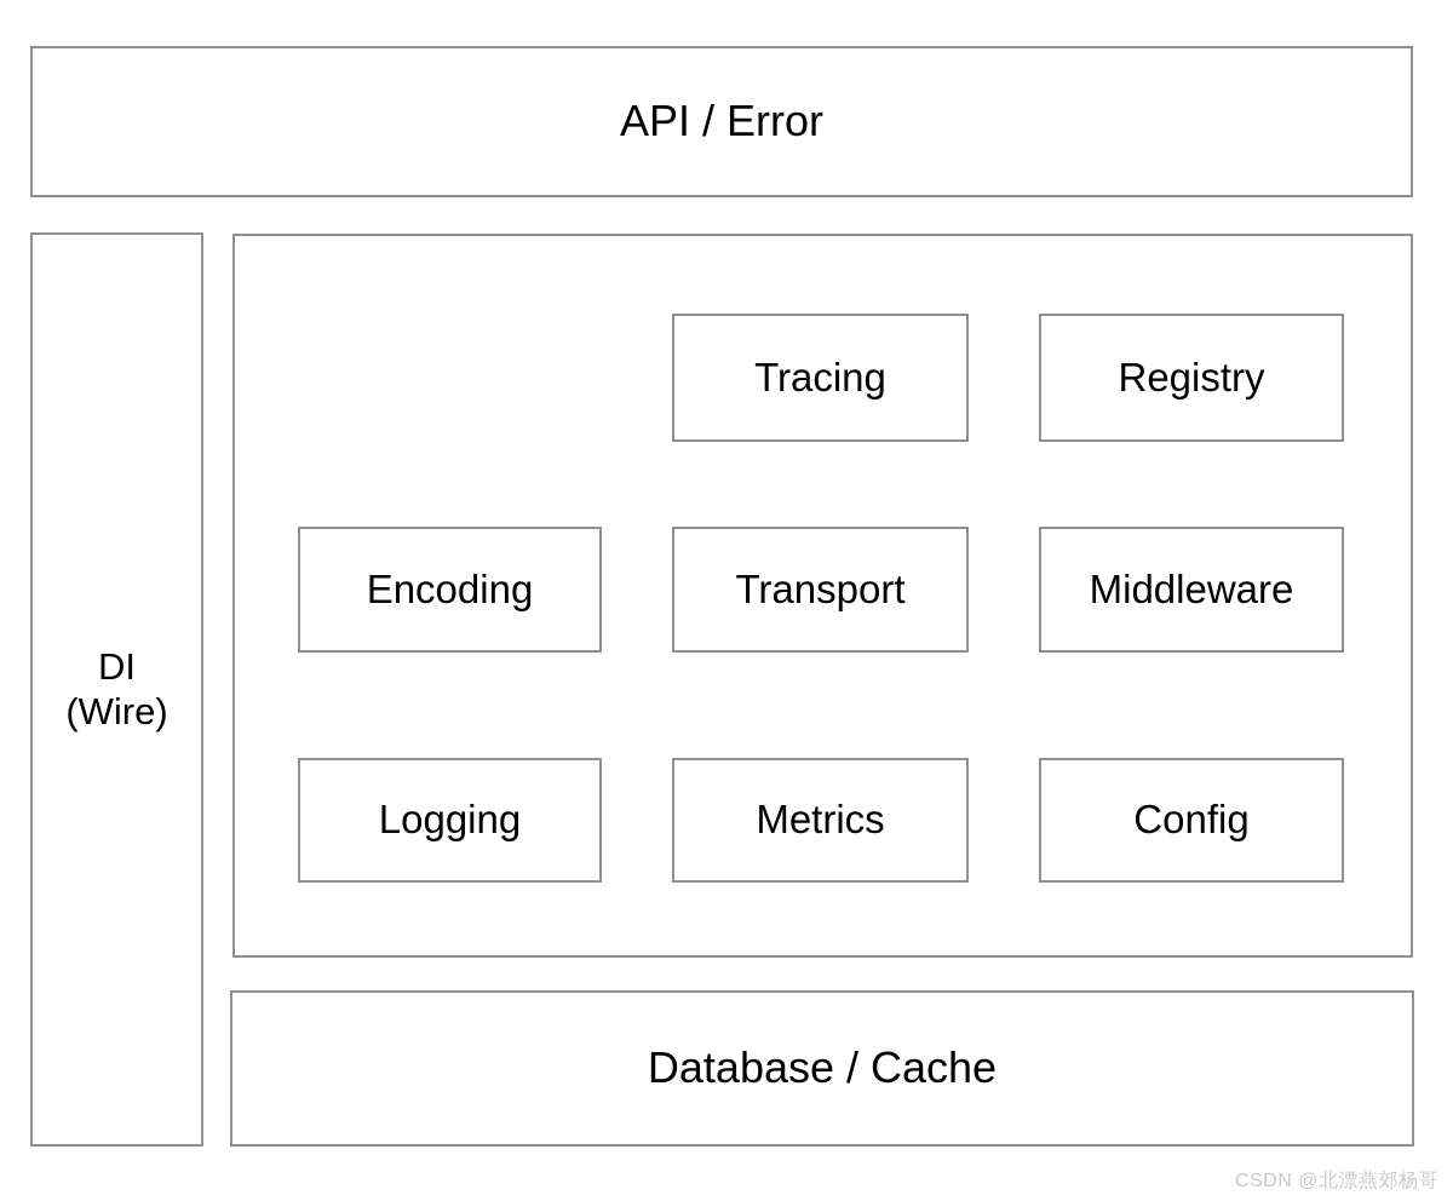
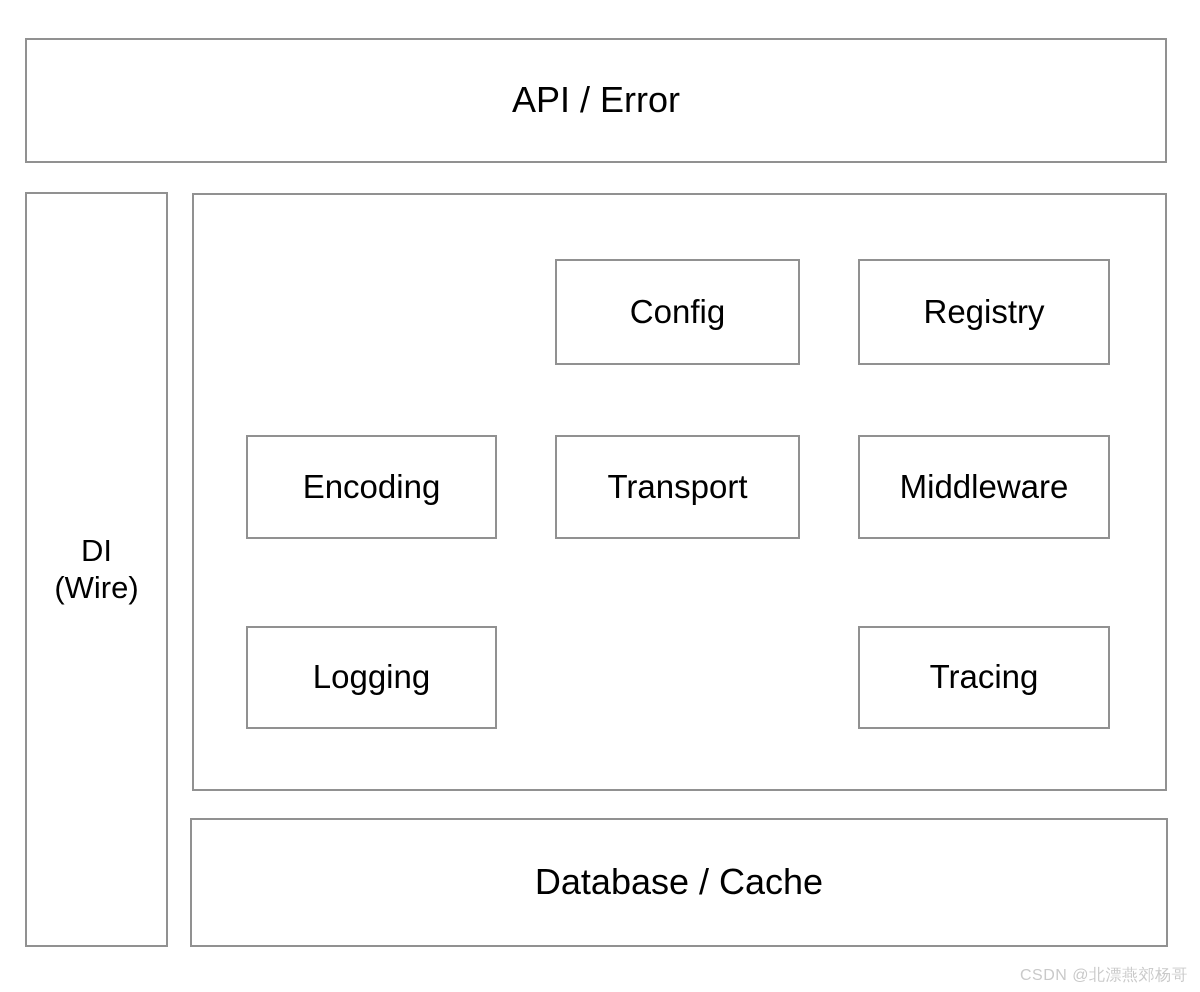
  API / Error
  DI
  (Wire)
- Tracing
+ Config
  Registry
  Encoding
  Transport
  Middleware
  Logging
- Metrics
- Config
+ Tracing
  Database / Cache
  CSDN @北漂燕郊杨哥
